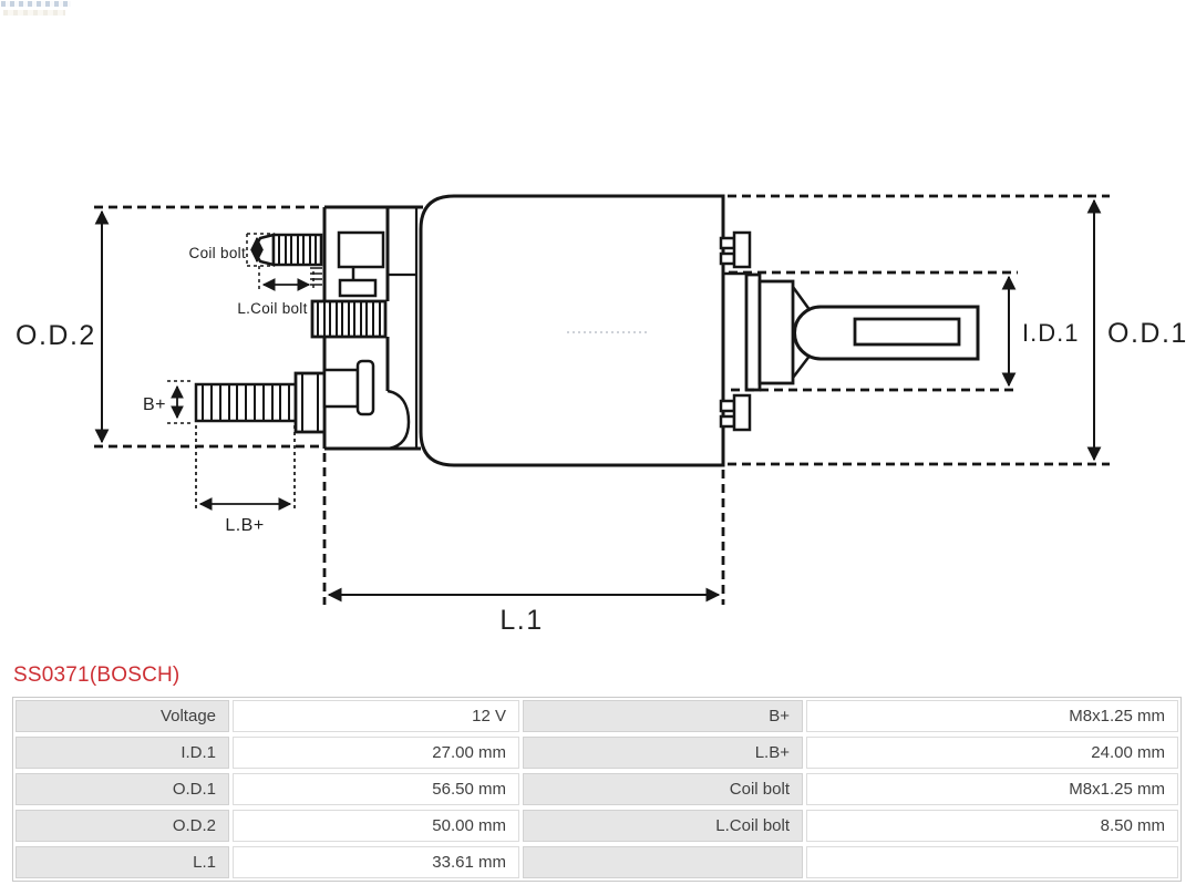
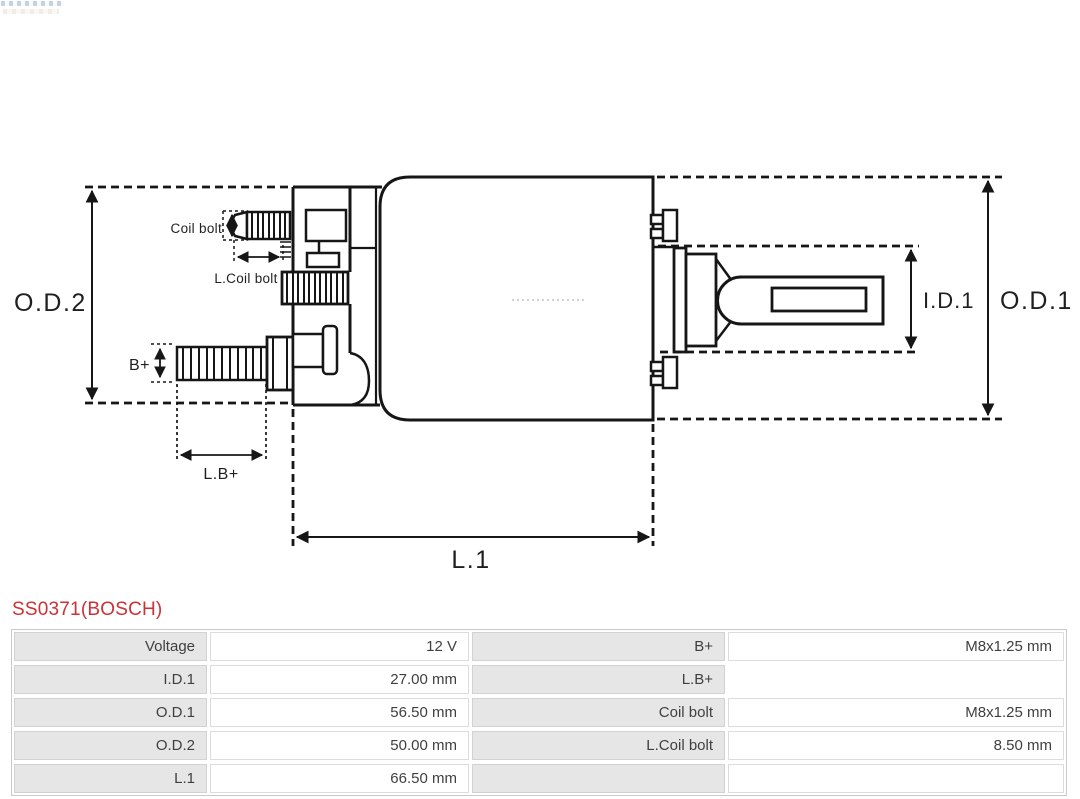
  O.D.2
  O.D.1
  I.D.1
  L.1
  L.B+
  B+
  Coil bolt
  L.Coil bolt
  SS0371(BOSCH)
  Voltage
  12 V
  B+
  M8x1.25 mm
  I.D.1
  27.00 mm
  L.B+
- 24.00 mm
  O.D.1
  56.50 mm
  Coil bolt
  M8x1.25 mm
  O.D.2
  50.00 mm
  L.Coil bolt
  8.50 mm
  L.1
- 33.61 mm
+ 66.50 mm
